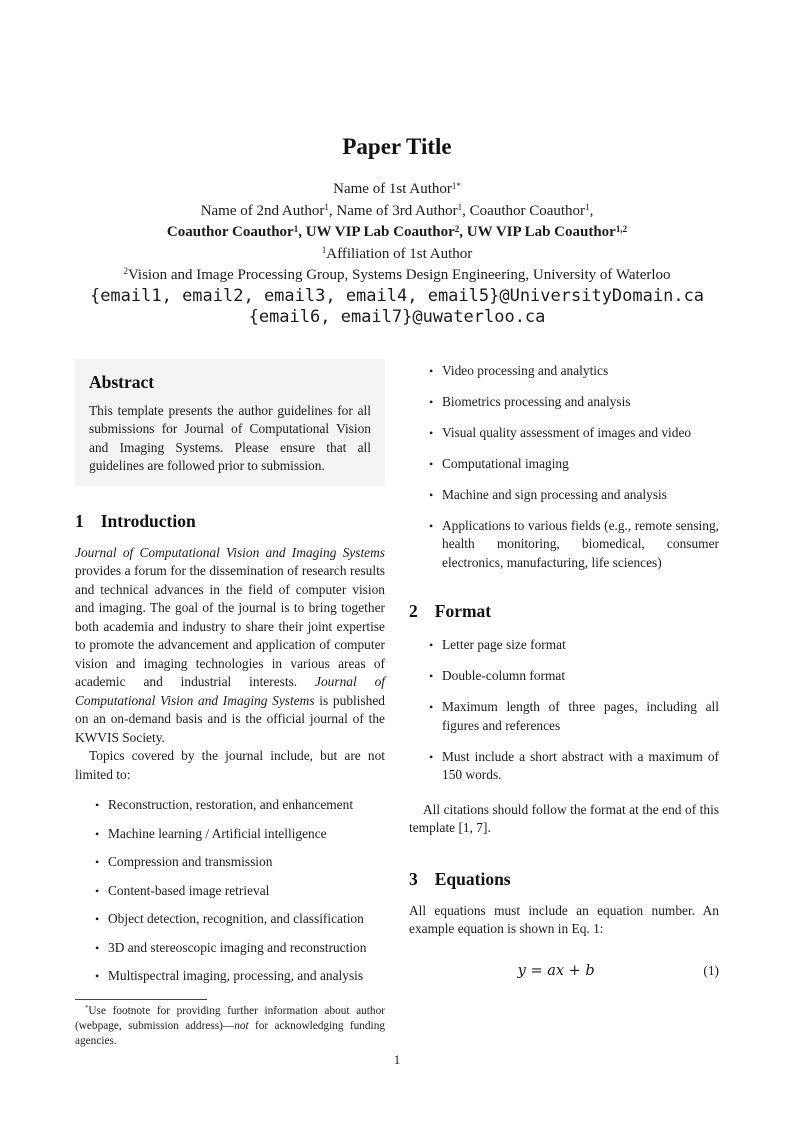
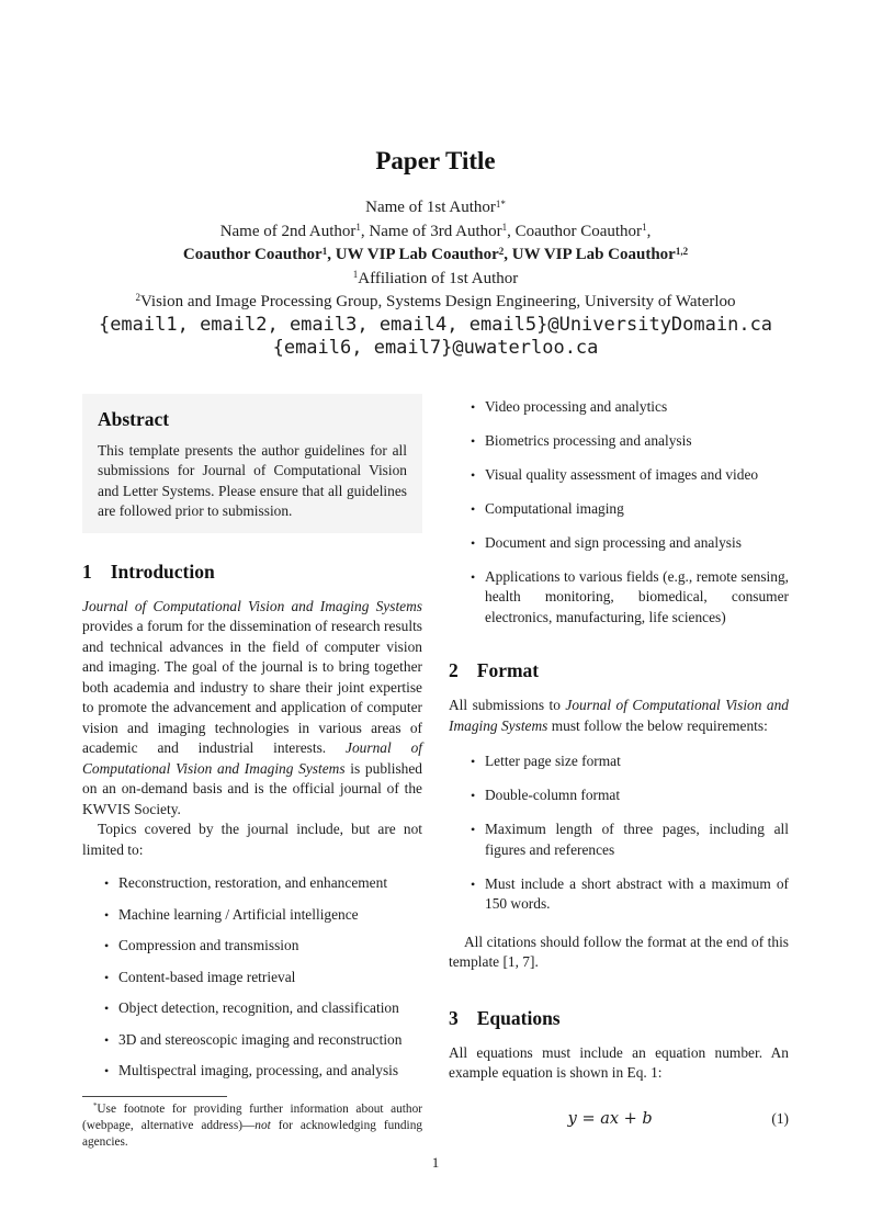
  Paper Title
  Name of 1st Author1*
  Name of 2nd Author1, Name of 3rd Author1, Coauthor Coauthor1,
  Coauthor Coauthor1, UW VIP Lab Coauthor2, UW VIP Lab Coauthor1,2
  1Affiliation of 1st Author
  2Vision and Image Processing Group, Systems Design Engineering, University of Waterloo
  {email1, email2, email3, email4, email5}@UniversityDomain.ca
  {email6, email7}@uwaterloo.ca
  Abstract
- This template presents the author guidelines for all submissions for Journal of Computational Vision and Imaging Systems. Please ensure that all guidelines are followed prior to submission.
+ This template presents the author guidelines for all submissions for Journal of Computational Vision and Letter Systems. Please ensure that all guidelines are followed prior to submission.
  1
  Introduction
  Journal of Computational Vision and Imaging Systems provides a forum for the dissemination of research results and technical advances in the field of computer vision and imaging. The goal of the journal is to bring together both academia and industry to share their joint expertise to promote the advancement and application of computer vision and imaging technologies in various areas of academic and industrial interests. Journal of Computational Vision and Imaging Systems is published on an on-demand basis and is the official journal of the KWVIS Society.
  Topics covered by the journal include, but are not limited to:
  Reconstruction, restoration, and enhancement
  Machine learning / Artificial intelligence
  Compression and transmission
  Content-based image retrieval
  Object detection, recognition, and classification
  3D and stereoscopic imaging and reconstruction
  Multispectral imaging, processing, and analysis
- Use footnote for providing further information about author (webpage, submission address)—not for acknowledging funding agencies.
+ Use footnote for providing further information about author (webpage, alternative address)—not for acknowledging funding agencies.
  Video processing and analytics
  Biometrics processing and analysis
  Visual quality assessment of images and video
  Computational imaging
- Machine and sign processing and analysis
+ Document and sign processing and analysis
  Applications to various fields (e.g., remote sensing, health monitoring, biomedical, consumer electronics, manufacturing, life sciences)
  2
  Format
+ All submissions to Journal of Computational Vision and Imaging Systems must follow the below requirements:
  Letter page size format
  Double-column format
  Maximum length of three pages, including all figures and references
  Must include a short abstract with a maximum of 150 words.
  All citations should follow the format at the end of this template [1, 7].
  3
  Equations
  All equations must include an equation number. An example equation is shown in Eq. 1:
  y = ax + b
  (1)
  1
